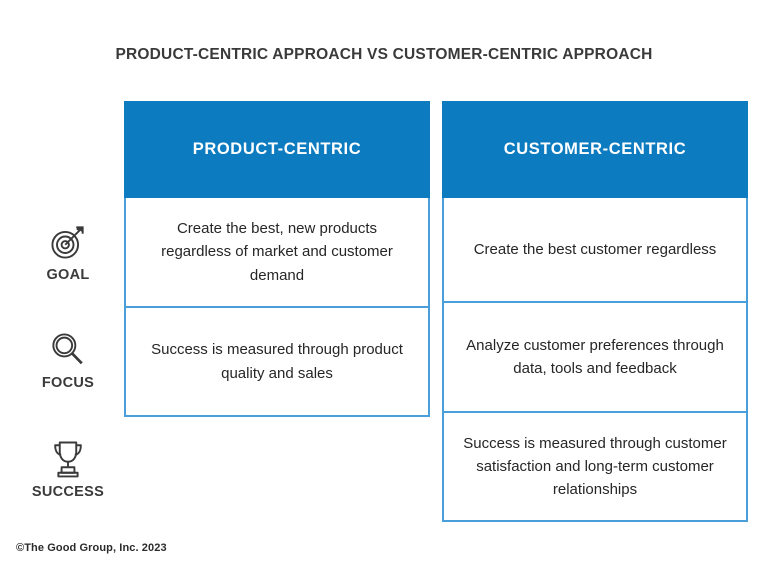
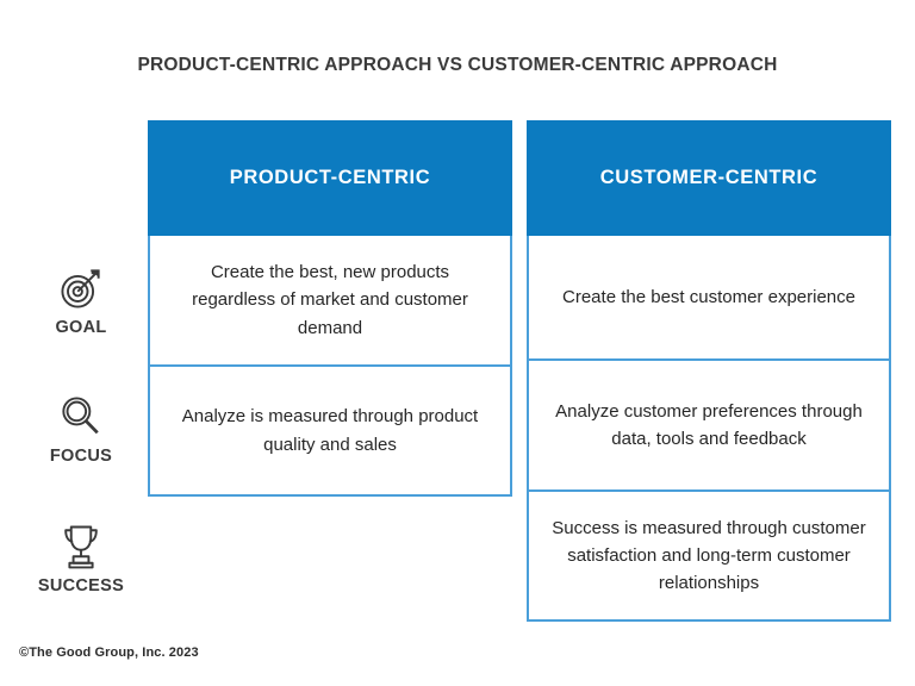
  PRODUCT-CENTRIC APPROACH VS CUSTOMER-CENTRIC APPROACH
  GOAL
  FOCUS
  SUCCESS
  PRODUCT-CENTRIC
  Create the best, new products regardless of market and customer demand
- Success is measured through product quality and sales
+ Analyze is measured through product quality and sales
  CUSTOMER-CENTRIC
- Create the best customer regardless
+ Create the best customer experience
  Analyze customer preferences through data, tools and feedback
  Success is measured through customer satisfaction and long-term customer relationships
  ©The Good Group, Inc. 2023
